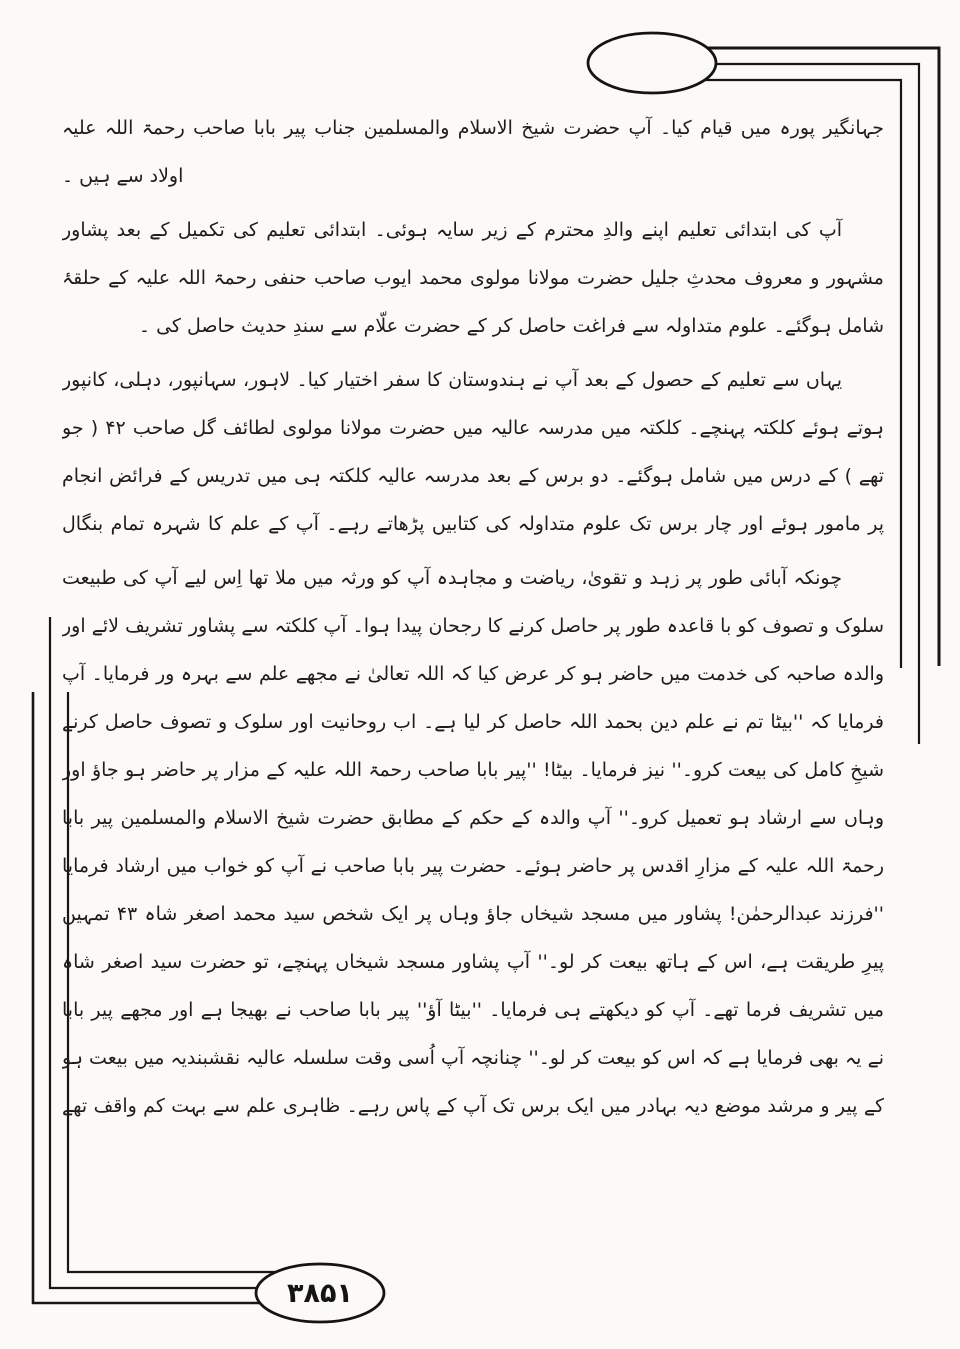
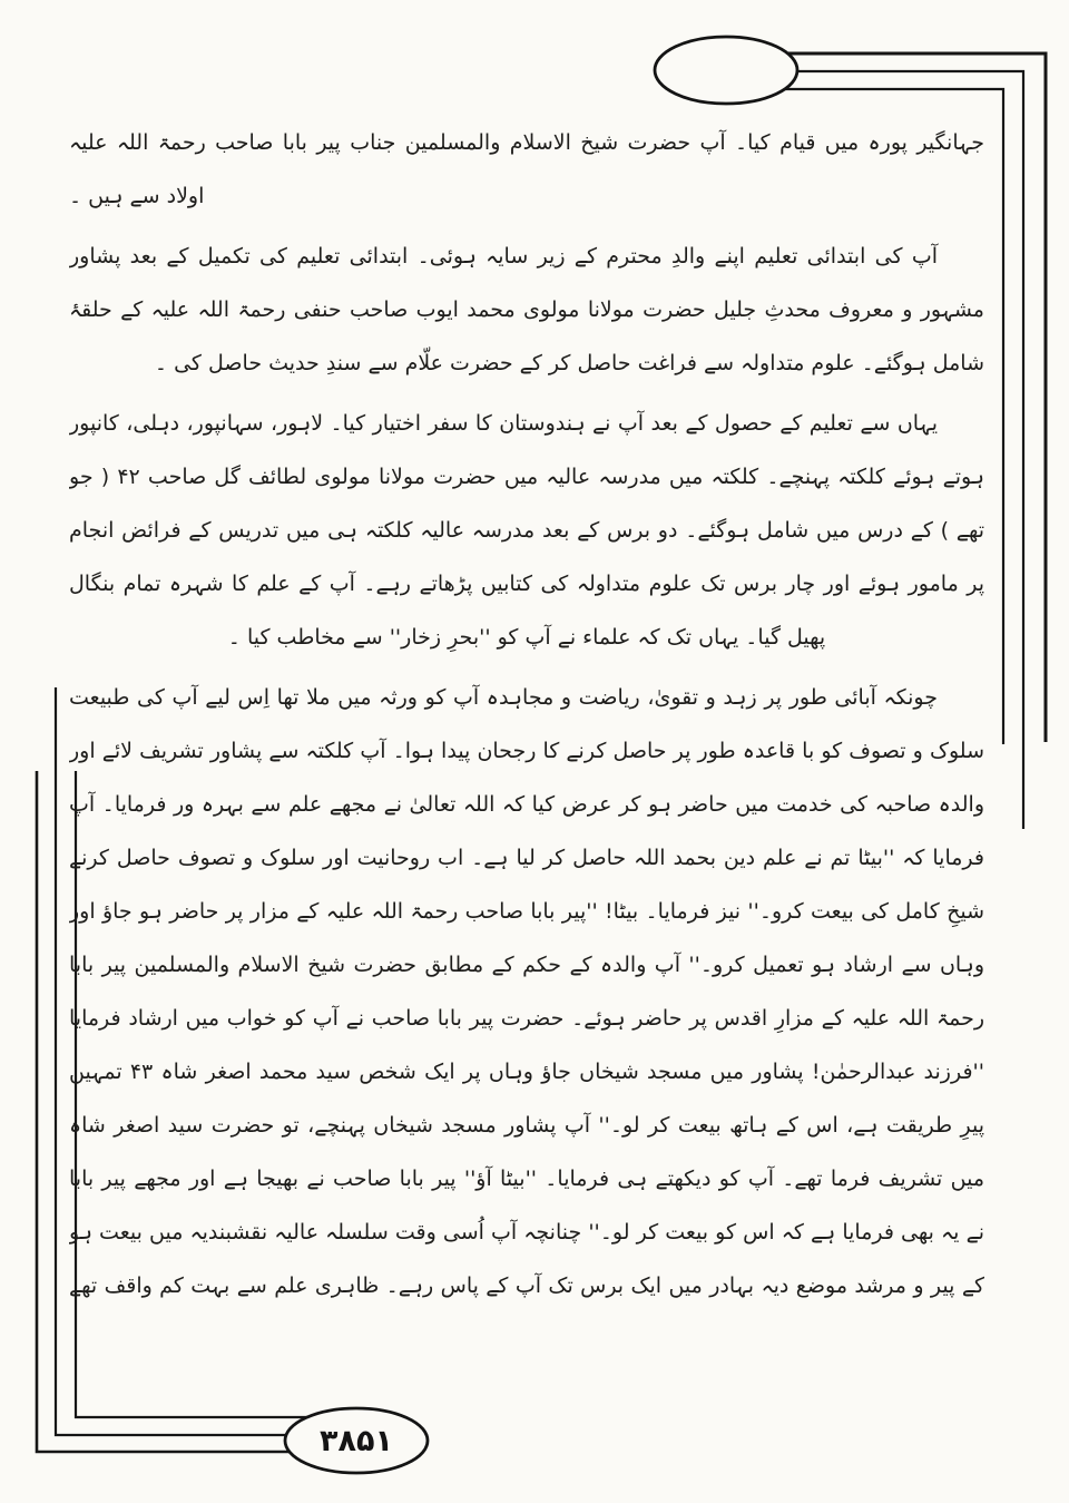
  ۳۸۵۱
  جہانگیر پورہ میں قیام کیا۔ آپ حضرت شیخ الاسلام والمسلمین جناب پیر بابا صاحب رحمۃ اللہ علیہ
  اولاد سے ہیں ۔
  آپ کی ابتدائی تعلیم اپنے والدِ محترم کے زیر سایہ ہوئی۔ ابتدائی تعلیم کی تکمیل کے بعد پشاور
  مشہور و معروف محدثِ جلیل حضرت مولانا مولوی محمد ایوب صاحب حنفی رحمۃ اللہ علیہ کے حلقۂ
  شامل ہوگئے۔ علوم متداولہ سے فراغت حاصل کر کے حضرت علّام سے سندِ حدیث حاصل کی ۔
  یہاں سے تعلیم کے حصول کے بعد آپ نے ہندوستان کا سفر اختیار کیا۔ لاہور، سہانپور، دہلی، کانپور
  ہوتے ہوئے کلکتہ پہنچے۔ کلکتہ میں مدرسہ عالیہ میں حضرت مولانا مولوی لطائف گل صاحب ۴۲ ( جو
  تھے ) کے درس میں شامل ہوگئے۔ دو برس کے بعد مدرسہ عالیہ کلکتہ ہی میں تدریس کے فرائض انجام
  پر مامور ہوئے اور چار برس تک علوم متداولہ کی کتابیں پڑھاتے رہے۔ آپ کے علم کا شہرہ تمام بنگال
+ پھیل گیا۔ یہاں تک کہ علماء نے آپ کو ''بحرِ زخار'' سے مخاطب کیا ۔
  چونکہ آبائی طور پر زہد و تقویٰ، ریاضت و مجاہدہ آپ کو ورثہ میں ملا تھا اِس لیے آپ کی طبیعت
  سلوک و تصوف کو با قاعدہ طور پر حاصل کرنے کا رجحان پیدا ہوا۔ آپ کلکتہ سے پشاور تشریف لائے اور
  والدہ صاحبہ کی خدمت میں حاضر ہو کر عرض کیا کہ اللہ تعالیٰ نے مجھے علم سے بہرہ ور فرمایا۔ آپ
  فرمایا کہ ''بیٹا تم نے علم دین بحمد اللہ حاصل کر لیا ہے۔ اب روحانیت اور سلوک و تصوف حاصل کرنے
  شیخِ کامل کی بیعت کرو۔'' نیز فرمایا۔ بیٹا! ''پیر بابا صاحب رحمۃ اللہ علیہ کے مزار پر حاضر ہو جاؤ اور
  وہاں سے ارشاد ہو تعمیل کرو۔'' آپ والدہ کے حکم کے مطابق حضرت شیخ الاسلام والمسلمین پیر بابا
  رحمۃ اللہ علیہ کے مزارِ اقدس پر حاضر ہوئے۔ حضرت پیر بابا صاحب نے آپ کو خواب میں ارشاد فرمایا
  ''فرزند عبدالرحمٰن! پشاور میں مسجد شیخاں جاؤ وہاں پر ایک شخص سید محمد اصغر شاہ ۴۳ تمہیں
  پیرِ طریقت ہے، اس کے ہاتھ بیعت کر لو۔'' آپ پشاور مسجد شیخاں پہنچے، تو حضرت سید اصغر شاہ
  میں تشریف فرما تھے۔ آپ کو دیکھتے ہی فرمایا۔ ''بیٹا آؤ'' پیر بابا صاحب نے بھیجا ہے اور مجھے پیر بابا
  نے یہ بھی فرمایا ہے کہ اس کو بیعت کر لو۔'' چنانچہ آپ اُسی وقت سلسلہ عالیہ نقشبندیہ میں بیعت ہو
  کے پیر و مرشد موضع دیہ بہادر میں ایک برس تک آپ کے پاس رہے۔ ظاہری علم سے بہت کم واقف تھے
